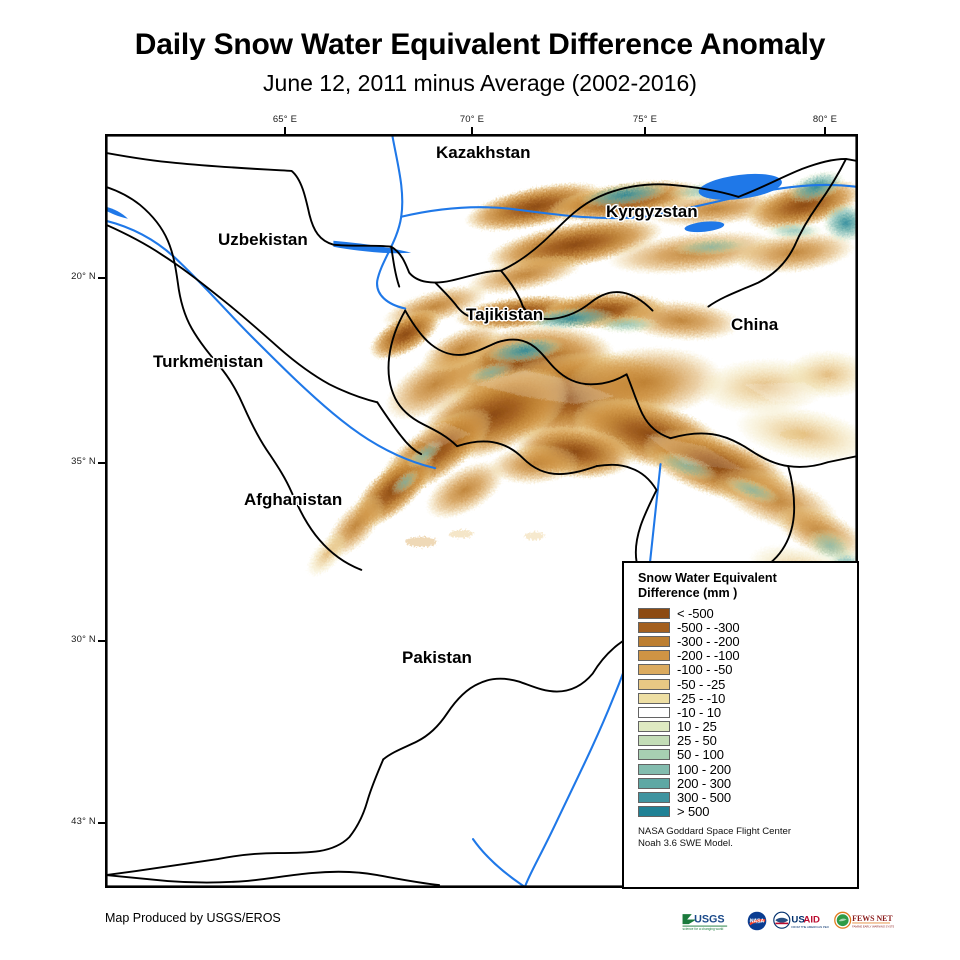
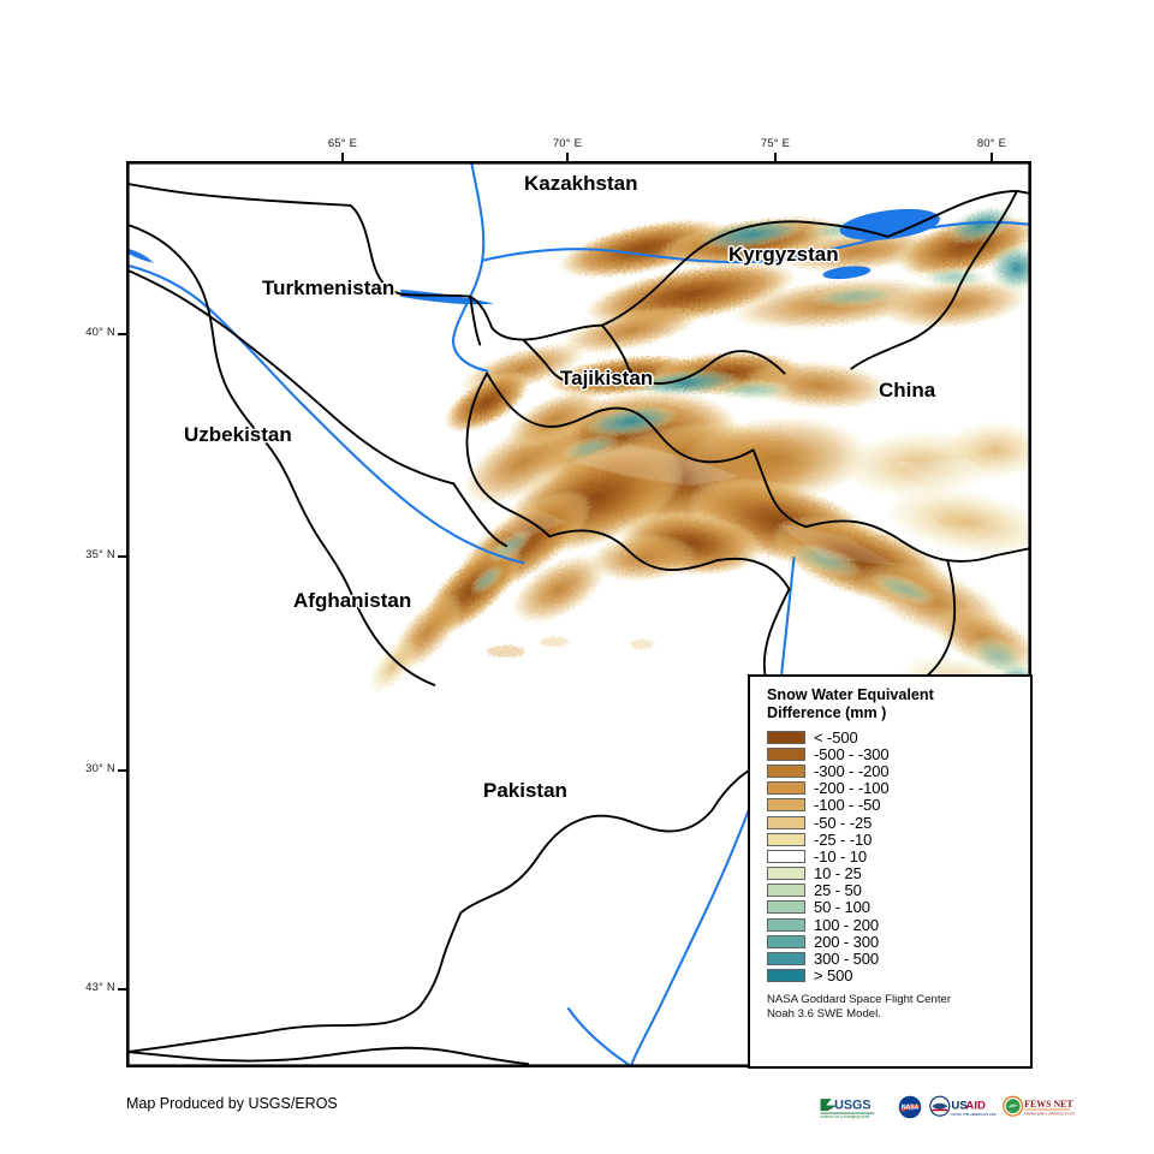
- Daily Snow Water Equivalent Difference Anomaly
- June 12, 2011 minus Average (2002-2016)
  65° E
  70° E
  75° E
  80° E
- 20° N
+ 40° N
  35° N
  30° N
  43° N
  Kazakhstan
- Uzbekistan
+ Turkmenistan
  Kyrgyzstan
- Turkmenistan
+ Uzbekistan
  Tajikistan
  China
  Afghanistan
  Pakistan
  Snow Water Equivalent
  Difference (mm )
  < -500
  -500 - -300
  -300 - -200
  -200 - -100
  -100 - -50
  -50 - -25
  -25 - -10
  -10 - 10
  10 - 25
  25 - 50
  50 - 100
  100 - 200
  200 - 300
  300 - 500
  > 500
  NASA Goddard Space Flight Center
  Noah 3.6 SWE Model.
  Map Produced by USGS/EROS
  USGS
  US
  AID
  FEWS NET
